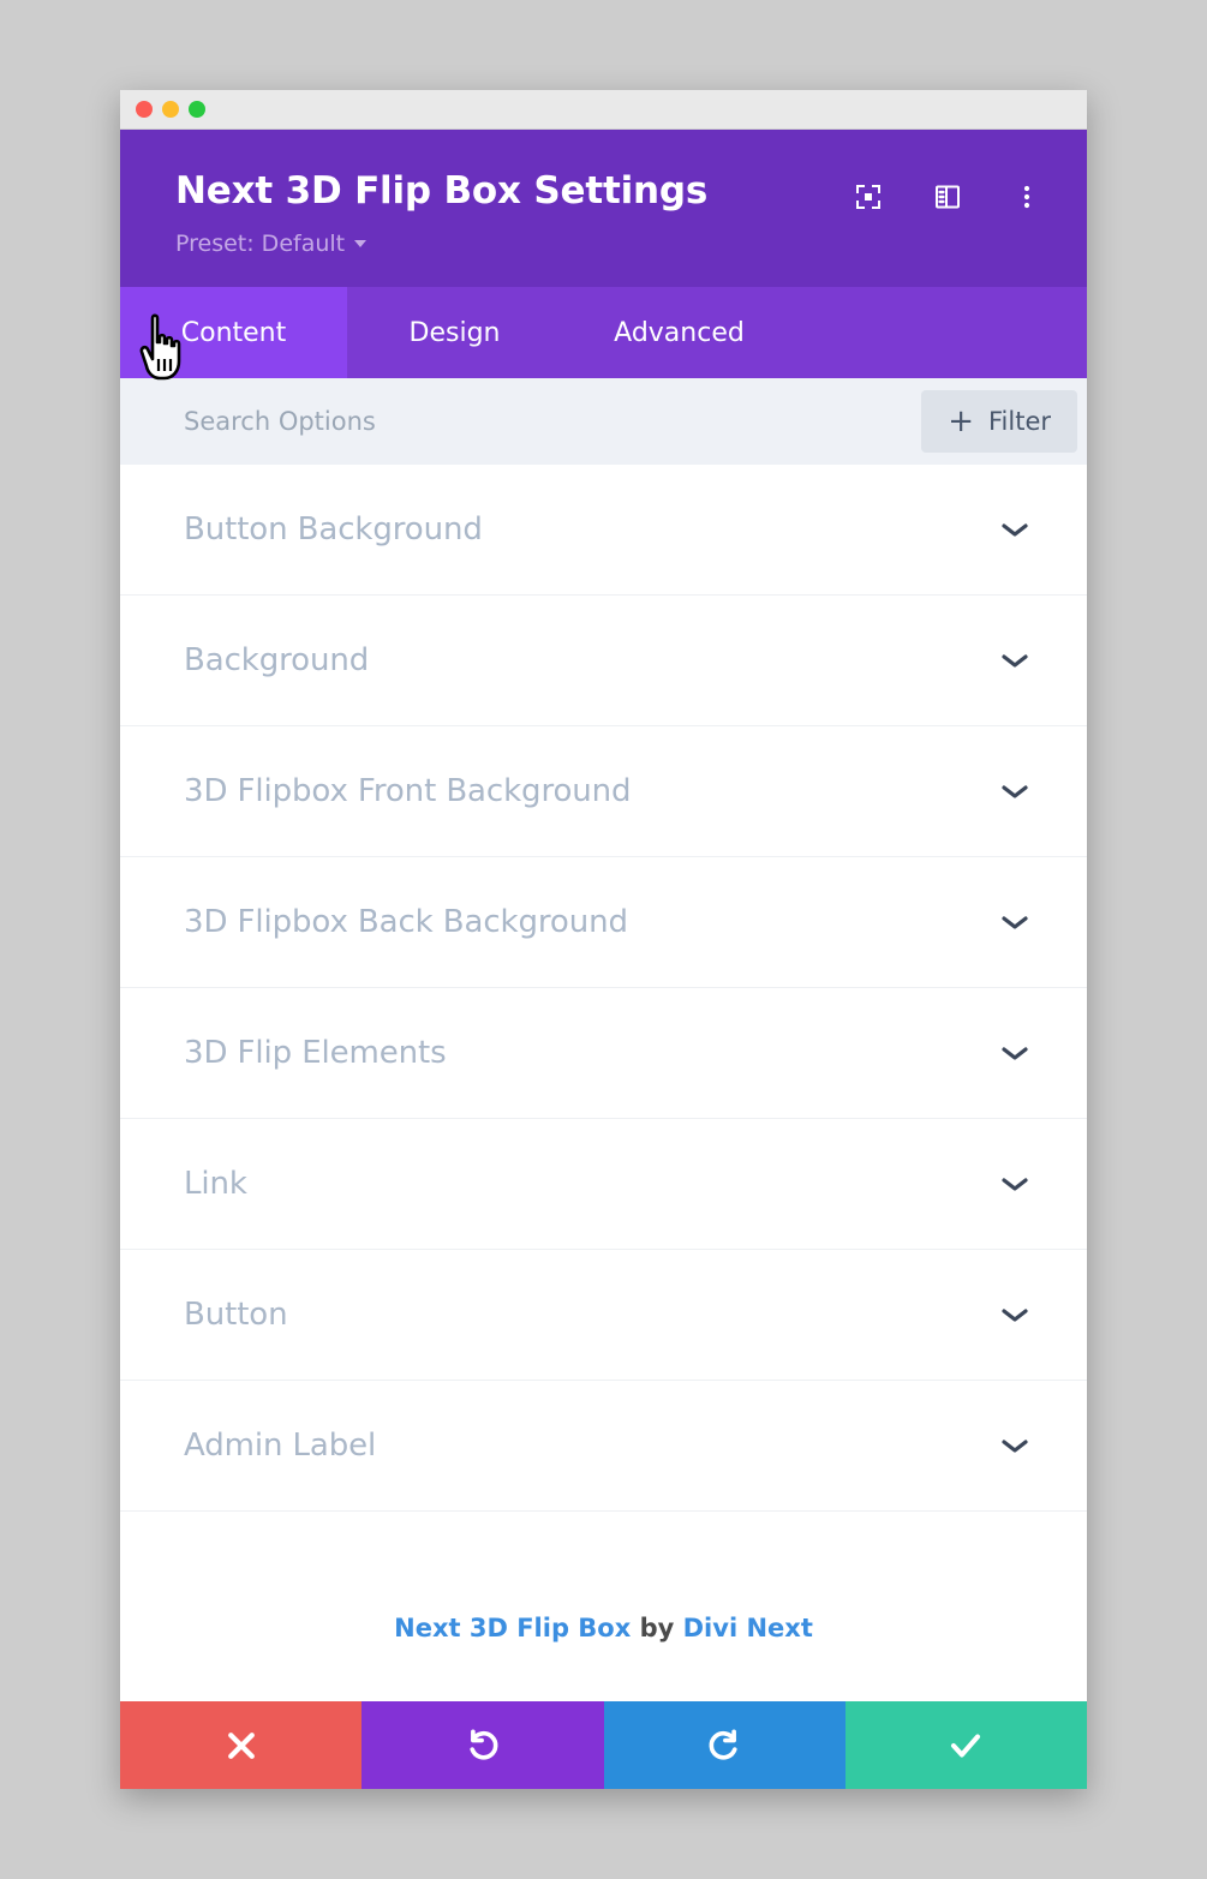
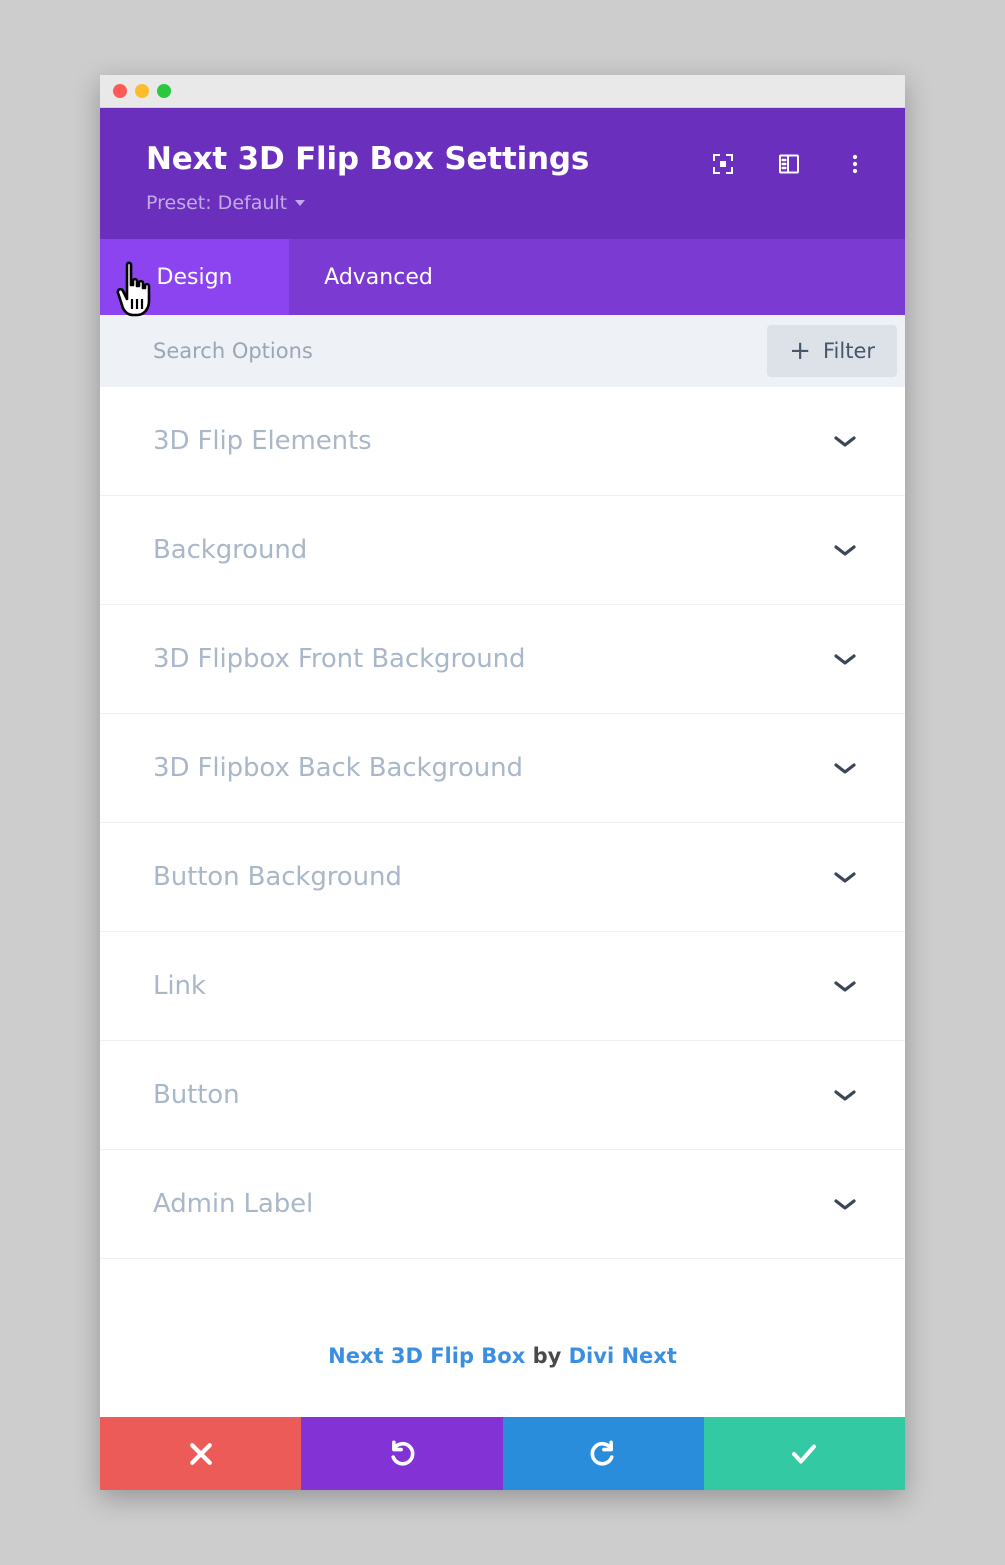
  Next 3D Flip Box Settings
  Preset: Default
- Content
  Design
  Advanced
  Search Options
  +
  Filter
- Button Background
+ 3D Flip Elements
  Background
  3D Flipbox Front Background
  3D Flipbox Back Background
- 3D Flip Elements
+ Button Background
  Link
  Button
  Admin Label
  Next 3D Flip Box by Divi Next
